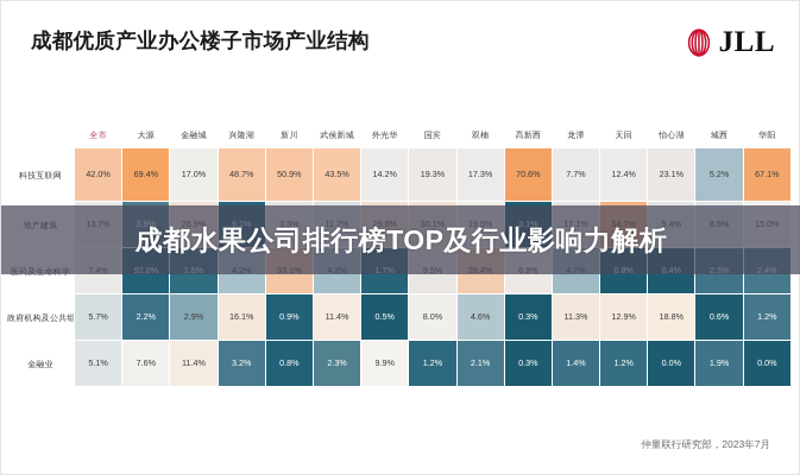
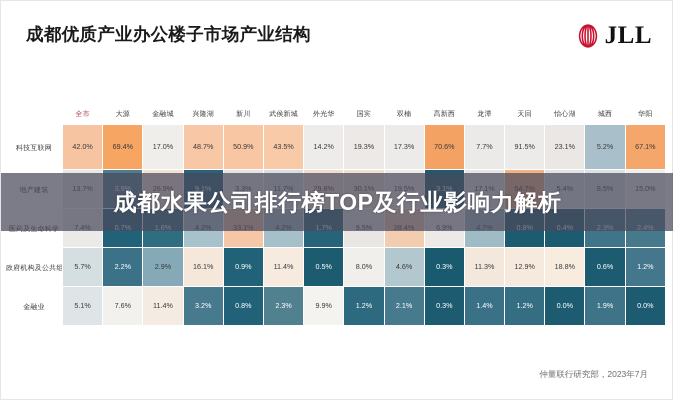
  成都优质产业办公楼子市场产业结构
  JLL
  	全市	大源	金融城	兴隆湖	新川	武侯新城	外光华	国宾	双楠	高新西	龙潭	天回	怡心湖	城西	华阳
- 科技互联网	42.0%	69.4%	17.0%	48.7%	50.9%	43.5%	14.2%	19.3%	17.3%	70.6%	7.7%	12.4%	23.1%	5.2%	67.1%
+ 科技互联网	42.0%	69.4%	17.0%	48.7%	50.9%	43.5%	14.2%	19.3%	17.3%	70.6%	7.7%	91.5%	23.1%	5.2%	67.1%
  地产建筑	13.7%	3.9%	26.9%	9.1%	3.3%	11.7%	29.8%	30.1%	19.5%	3.1%	17.1%	54.7%	5.4%	8.5%	15.0%
- 医药及生命科学	7.4%	92.0%	1.6%	4.2%	33.1%	4.2%	1.7%	9.5%	28.4%	6.9%	4.7%	0.8%	0.4%	2.3%	2.4%
+ 医药及生命科学	7.4%	0.7%	1.6%	4.2%	33.1%	4.2%	1.7%	9.5%	28.4%	6.9%	4.7%	0.8%	0.4%	2.3%	2.4%
  政府机构及公共组	5.7%	2.2%	2.9%	16.1%	0.9%	11.4%	0.5%	8.0%	4.6%	0.3%	11.3%	12.9%	18.8%	0.6%	1.2%
  金融业	5.1%	7.6%	11.4%	3.2%	0.8%	2.3%	9.9%	1.2%	2.1%	0.3%	1.4%	1.2%	0.0%	1.9%	0.0%
  成都水果公司排行榜TOP及行业影响力解析
  仲量联行研究部，2023年7月
